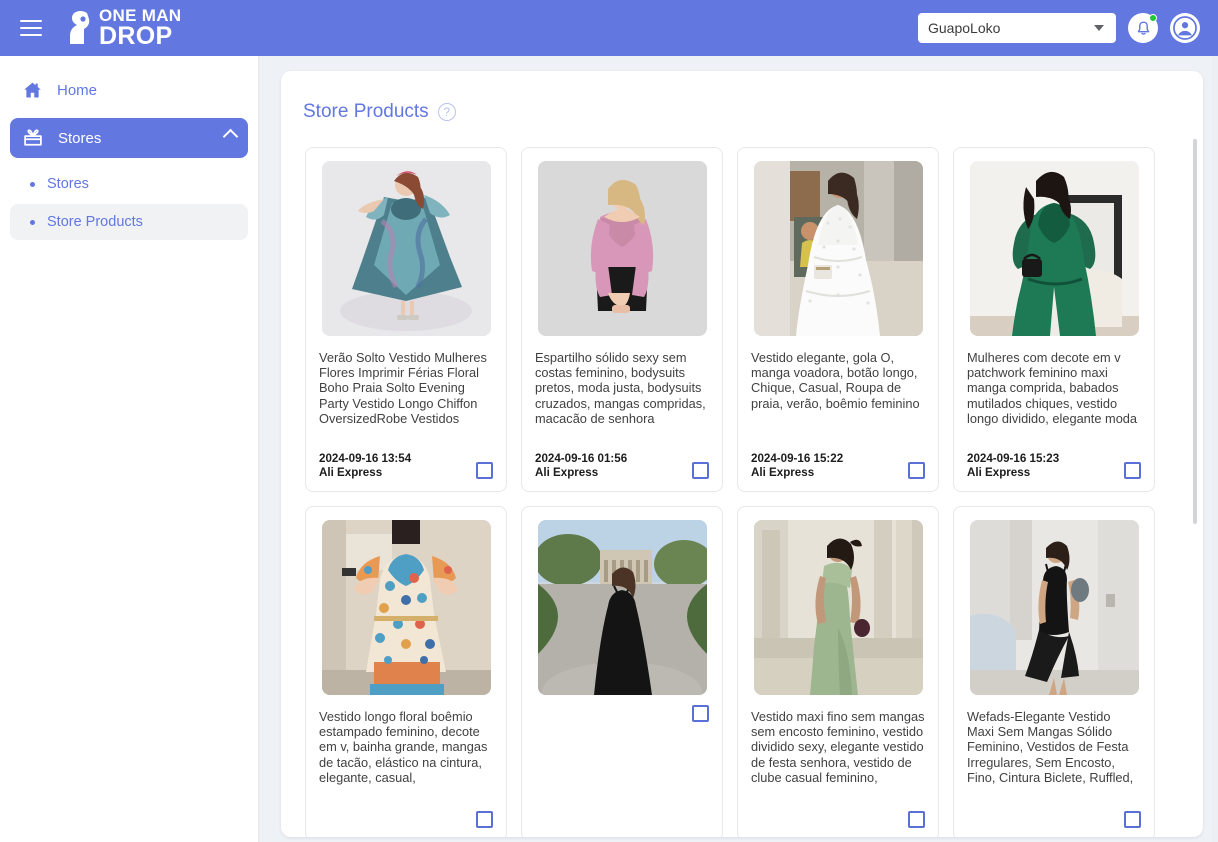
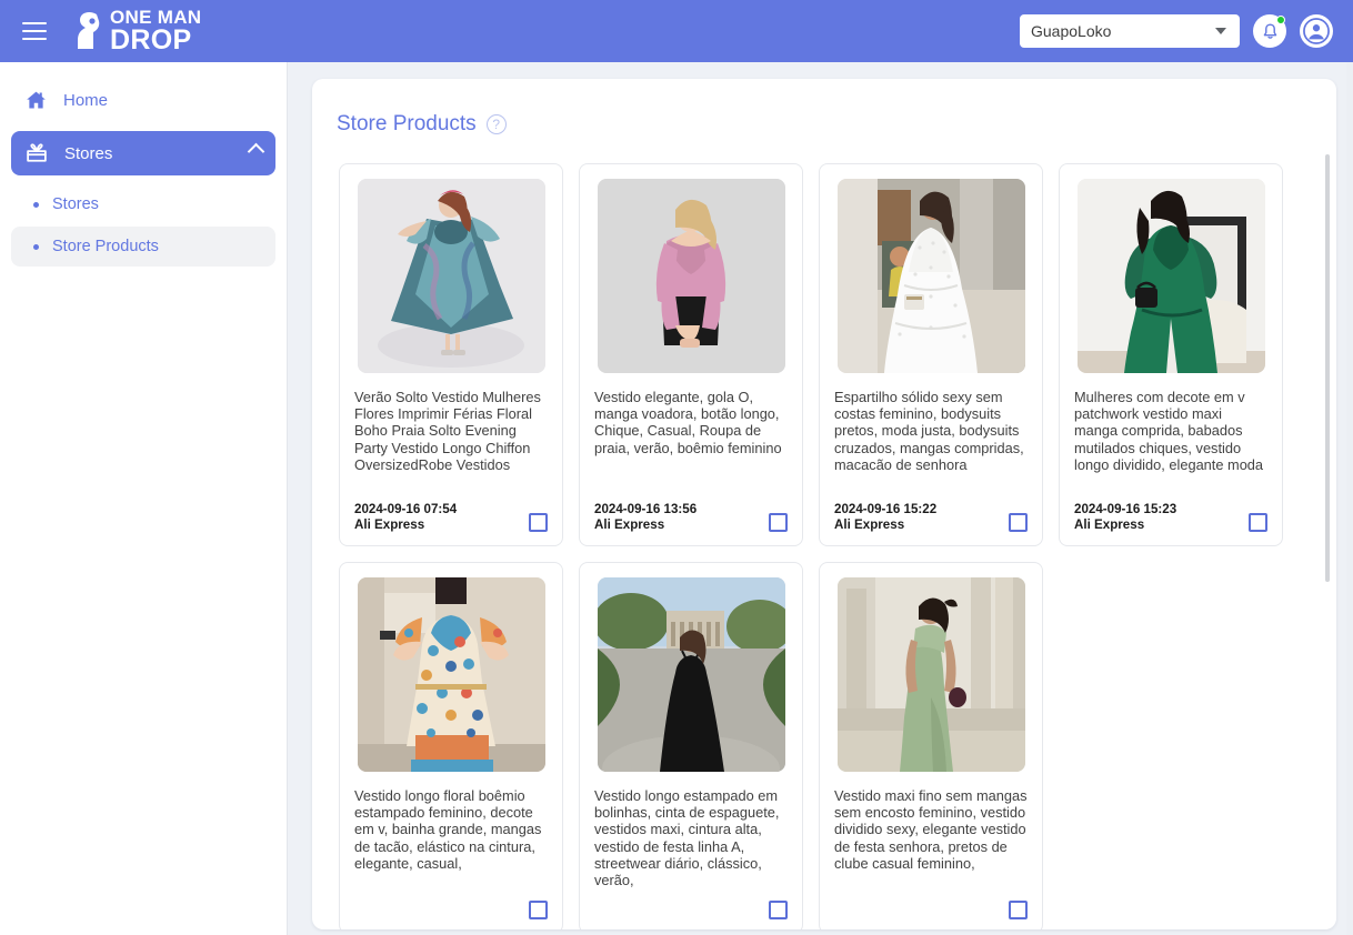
  ONE MAN
  DROP
  GuapoLoko
  Home
  Stores
  Stores
  Store Products
  Store Products
  ?
  Verão Solto Vestido Mulheres Flores Imprimir Férias Floral Boho Praia Solto Evening Party Vestido Longo Chiffon OversizedRobe Vestidos
- 2024-09-16 13:54
+ 2024-09-16 07:54
  Ali Express
- Espartilho sólido sexy sem costas feminino, bodysuits pretos, moda justa, bodysuits cruzados, mangas compridas, macacão de senhora
+ Vestido elegante, gola O, manga voadora, botão longo, Chique, Casual, Roupa de praia, verão, boêmio feminino
- 2024-09-16 01:56
+ 2024-09-16 13:56
  Ali Express
- Vestido elegante, gola O, manga voadora, botão longo, Chique, Casual, Roupa de praia, verão, boêmio feminino
+ Espartilho sólido sexy sem costas feminino, bodysuits pretos, moda justa, bodysuits cruzados, mangas compridas, macacão de senhora
  2024-09-16 15:22
  Ali Express
- Mulheres com decote em v patchwork feminino maxi manga comprida, babados mutilados chiques, vestido longo dividido, elegante moda
+ Mulheres com decote em v patchwork vestido maxi manga comprida, babados mutilados chiques, vestido longo dividido, elegante moda
  2024-09-16 15:23
  Ali Express
  Vestido longo floral boêmio estampado feminino, decote em v, bainha grande, mangas de tacão, elástico na cintura, elegante, casual,
+ Vestido longo estampado em bolinhas, cinta de espaguete, vestidos maxi, cintura alta, vestido de festa linha A, streetwear diário, clássico, verão,
- Vestido maxi fino sem mangas sem encosto feminino, vestido dividido sexy, elegante vestido de festa senhora, vestido de clube casual feminino,
+ Vestido maxi fino sem mangas sem encosto feminino, vestido dividido sexy, elegante vestido de festa senhora, pretos de clube casual feminino,
- Wefads-Elegante Vestido Maxi Sem Mangas Sólido Feminino, Vestidos de Festa Irregulares, Sem Encosto, Fino, Cintura Biclete, Ruffled,
